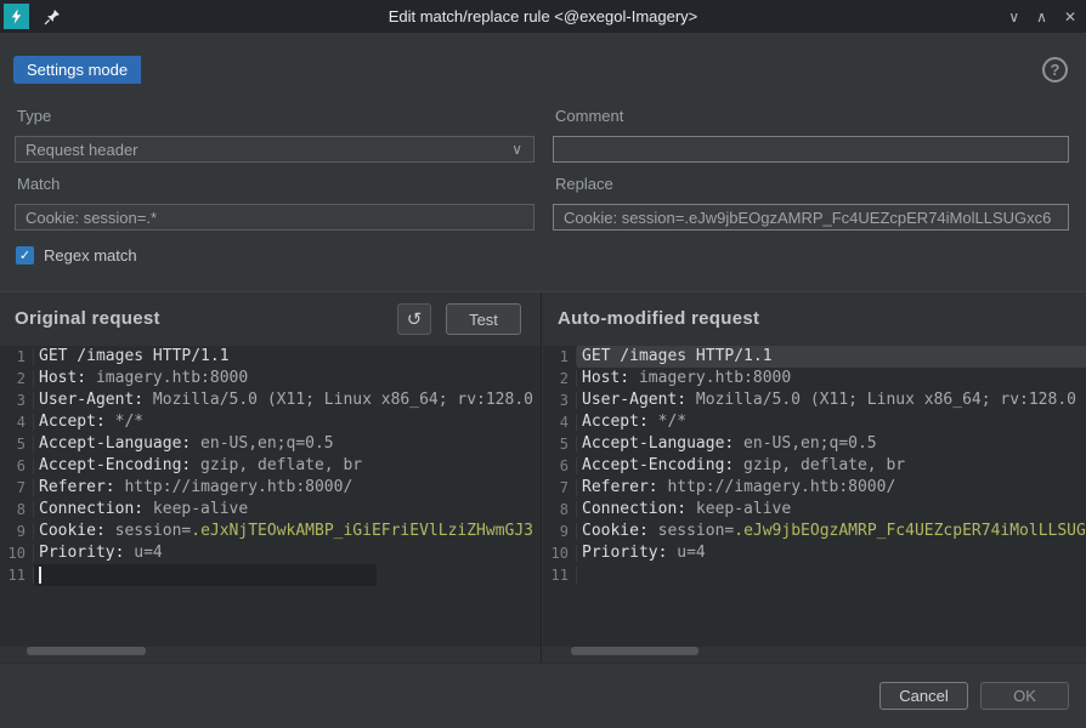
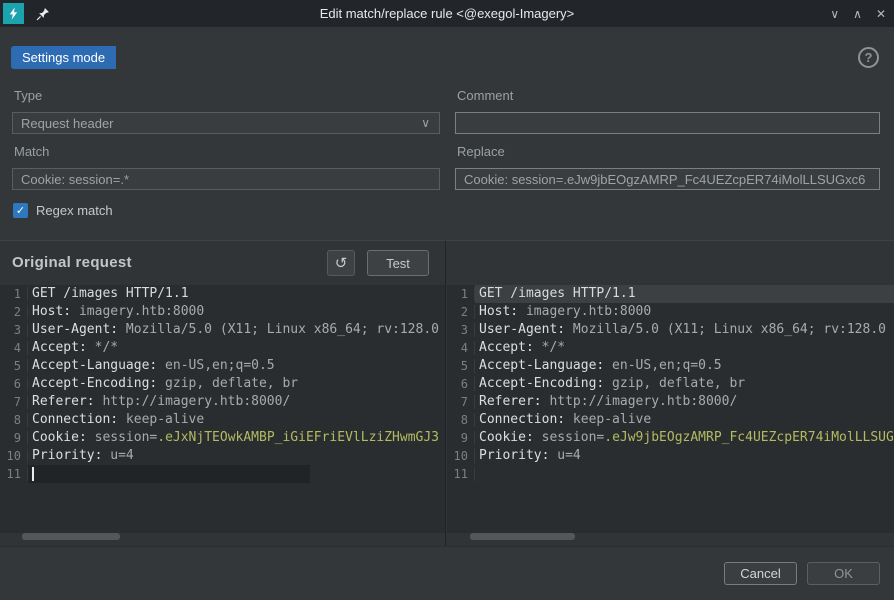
  Edit match/replace rule <@exegol-Imagery>
  ∨
  ∧
  ✕
  Settings mode
  ?
  Type
  Request header
  ∨
  Comment
  Match
  Cookie: session=.*
  Replace
  Cookie: session=.eJw9jbEOgzAMRP_Fc4UEZcpER74iMolLLSUGxc6
  ✓
  Regex match
  Original request
  ↺
  Test
  1
  GET /images HTTP/1.1
  2
  Host: imagery.htb:8000
  3
  User-Agent: Mozilla/5.0 (X11; Linux x86_64; rv:128.0
  4
  Accept: */*
  5
  Accept-Language: en-US,en;q=0.5
  6
  Accept-Encoding: gzip, deflate, br
  7
  Referer: http://imagery.htb:8000/
  8
  Connection: keep-alive
  9
  Cookie: session=.eJxNjTEOwkAMBP_iGiEFriEVlLziZHwmGJ3
  10
  Priority: u=4
  11
- Auto-modified request
  1
  GET /images HTTP/1.1
  2
  Host: imagery.htb:8000
  3
  User-Agent: Mozilla/5.0 (X11; Linux x86_64; rv:128.0
  4
  Accept: */*
  5
  Accept-Language: en-US,en;q=0.5
  6
  Accept-Encoding: gzip, deflate, br
  7
  Referer: http://imagery.htb:8000/
  8
  Connection: keep-alive
  9
  Cookie: session=.eJw9jbEOgzAMRP_Fc4UEZcpER74iMolLLSUG
  10
  Priority: u=4
  11
  Cancel
  OK
